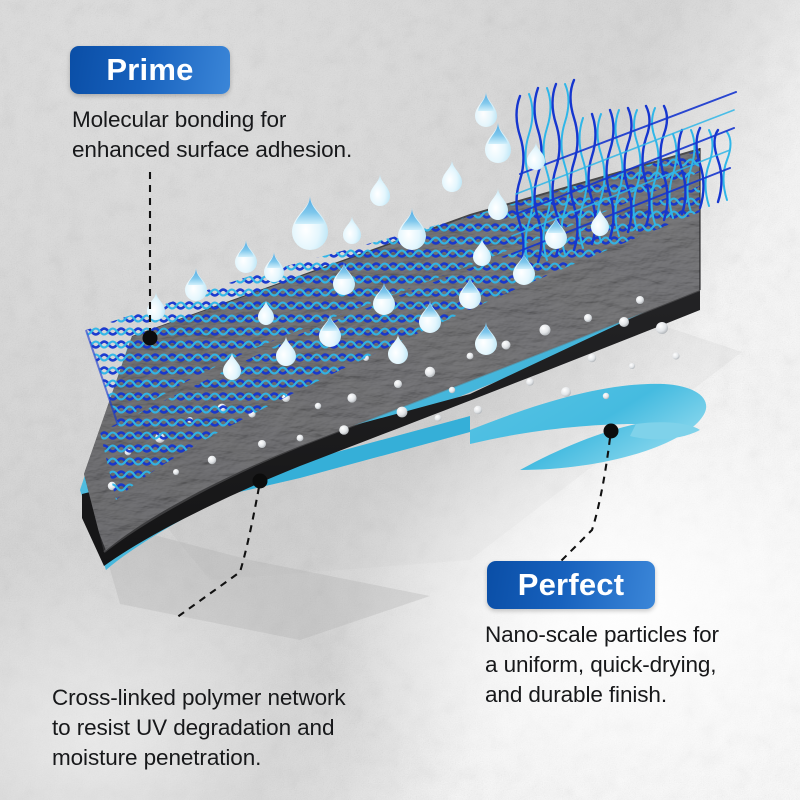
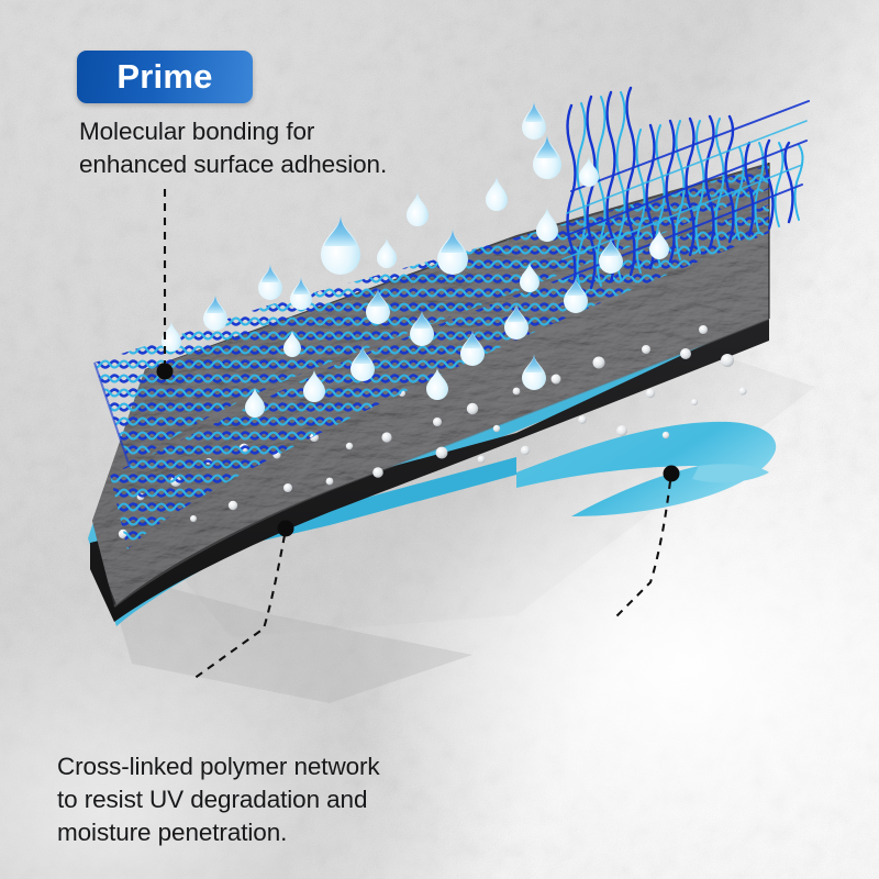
  Prime
  Molecular bonding for
  enhanced surface adhesion.
  Cross-linked polymer network
  to resist UV degradation and
  moisture penetration.
- Perfect
- Nano-scale particles for
- a uniform, quick-drying,
- and durable finish.
